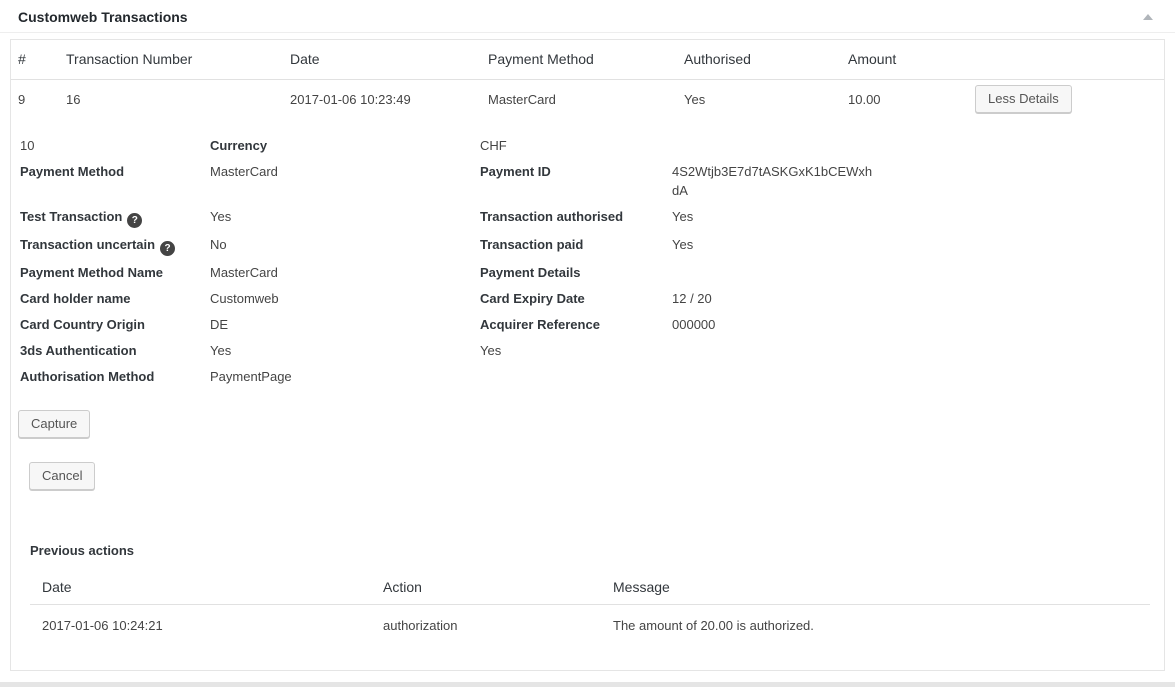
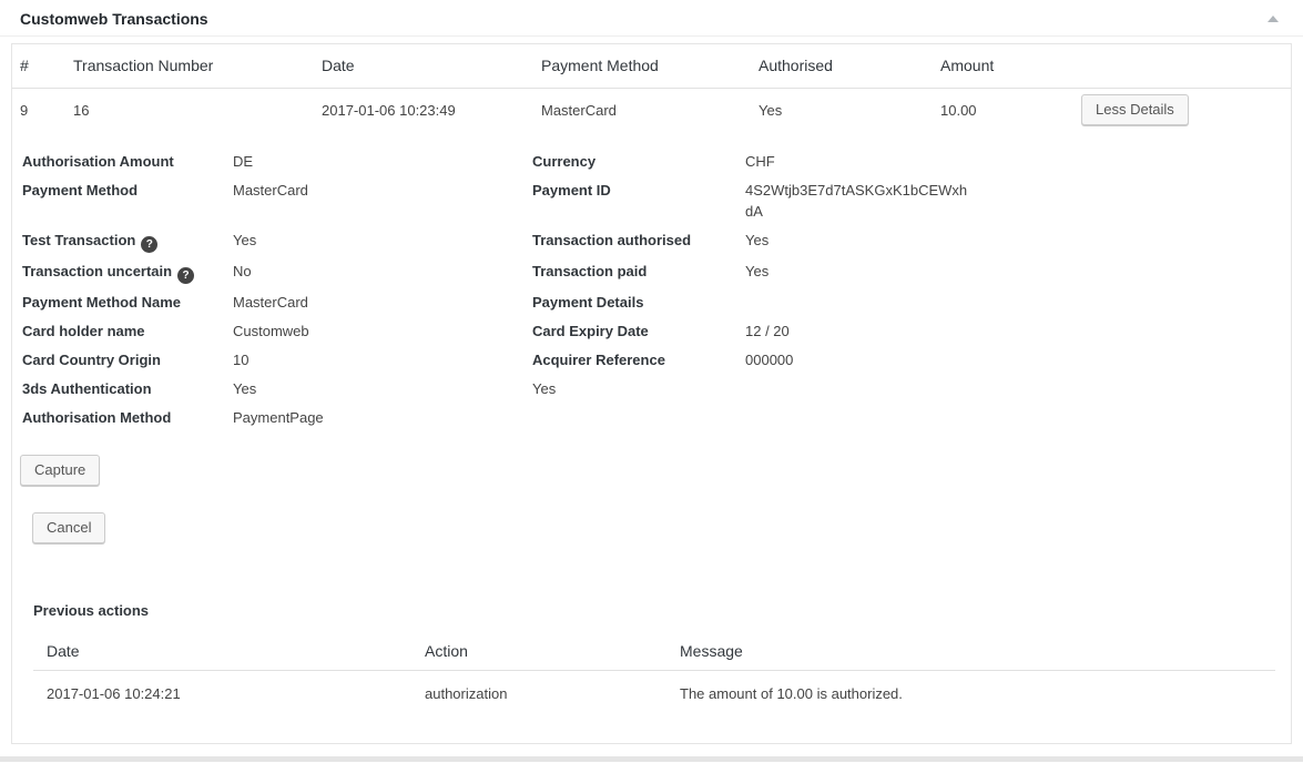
  Customweb Transactions
  #	Transaction Number	Date	Payment Method	Authorised	Amount
  9	16	2017-01-06 10:23:49	MasterCard	Yes	10.00	Less Details
+ Authorisation Amount
- 10
+ DE
  Currency
  CHF
  Payment Method
  MasterCard
  Payment ID
  4S2Wtjb3E7d7tASKGxK1bCEWxhdA
  Test Transaction ?
  Yes
  Transaction authorised
  Yes
  Transaction uncertain ?
  No
  Transaction paid
  Yes
  Payment Method Name
  MasterCard
  Payment Details
  Card holder name
  Customweb
  Card Expiry Date
  12 / 20
  Card Country Origin
- DE
+ 10
  Acquirer Reference
  000000
  3ds Authentication
  Yes
  Yes
  Authorisation Method
  PaymentPage
  Capture
  Cancel
  Previous actions
  Date	Action	Message
- 2017-01-06 10:24:21	authorization	The amount of 20.00 is authorized.
+ 2017-01-06 10:24:21	authorization	The amount of 10.00 is authorized.
